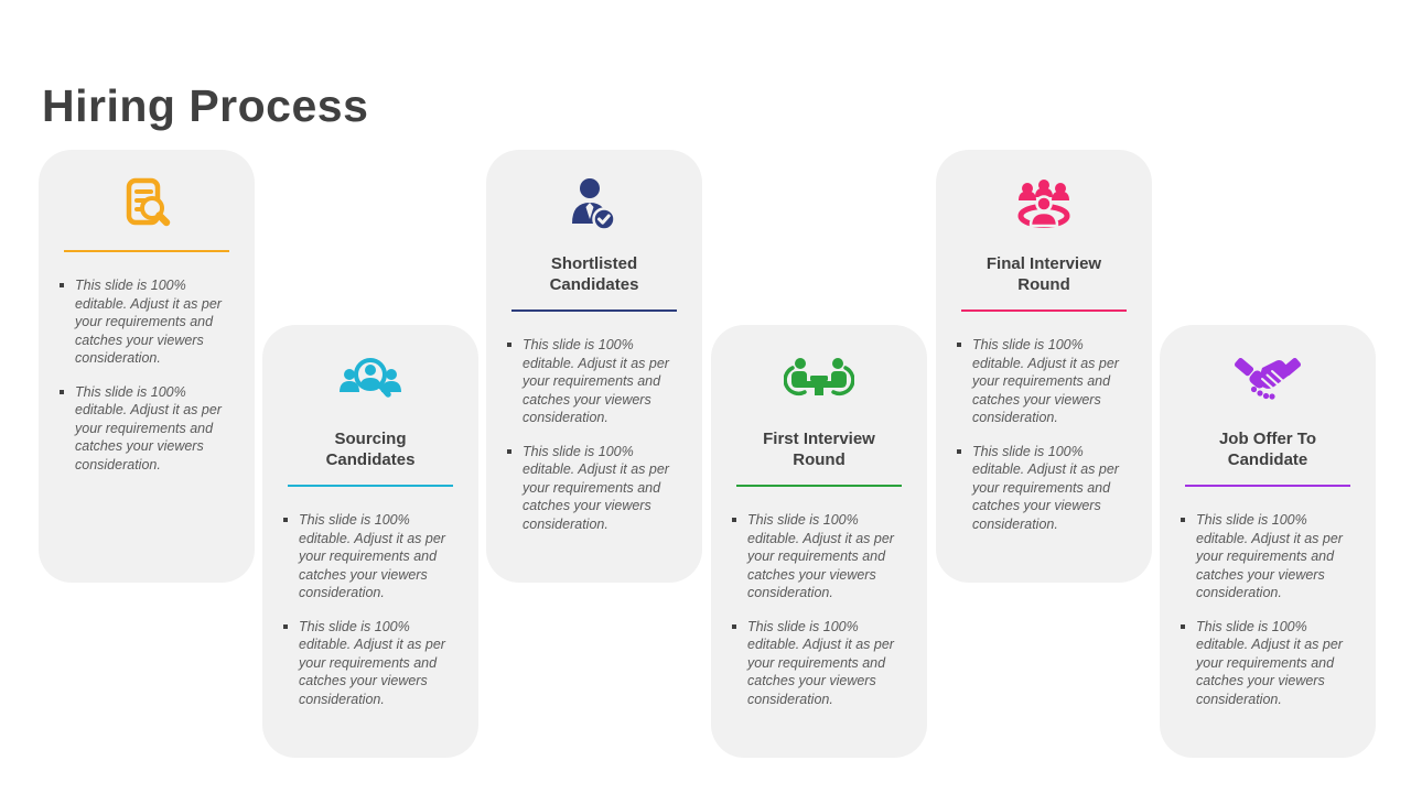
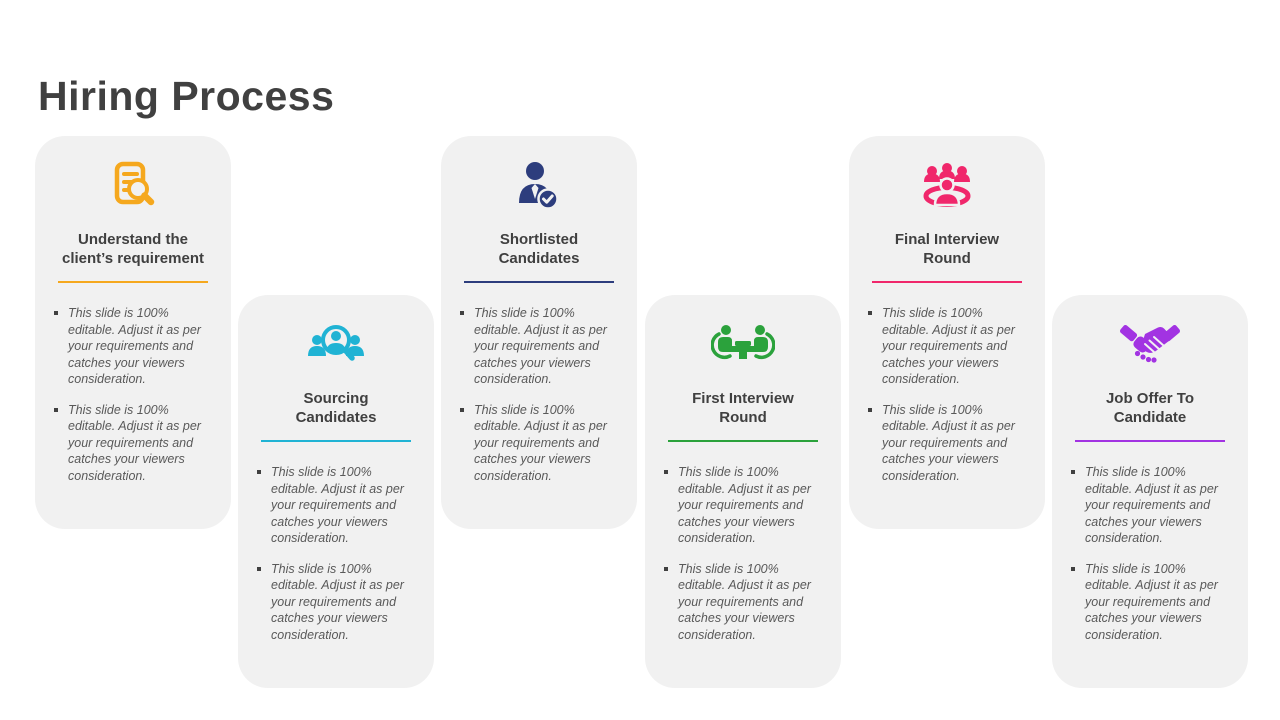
  Hiring Process
+ Understand the
+ client’s requirement
  This slide is 100% editable. Adjust it as per your requirements and catches your viewers consideration.
  This slide is 100% editable. Adjust it as per your requirements and catches your viewers consideration.
  Sourcing
  Candidates
  This slide is 100% editable. Adjust it as per your requirements and catches your viewers consideration.
  This slide is 100% editable. Adjust it as per your requirements and catches your viewers consideration.
  Shortlisted
  Candidates
  This slide is 100% editable. Adjust it as per your requirements and catches your viewers consideration.
  This slide is 100% editable. Adjust it as per your requirements and catches your viewers consideration.
  First Interview
  Round
  This slide is 100% editable. Adjust it as per your requirements and catches your viewers consideration.
  This slide is 100% editable. Adjust it as per your requirements and catches your viewers consideration.
  Final Interview
  Round
  This slide is 100% editable. Adjust it as per your requirements and catches your viewers consideration.
  This slide is 100% editable. Adjust it as per your requirements and catches your viewers consideration.
  Job Offer To
  Candidate
  This slide is 100% editable. Adjust it as per your requirements and catches your viewers consideration.
  This slide is 100% editable. Adjust it as per your requirements and catches your viewers consideration.
